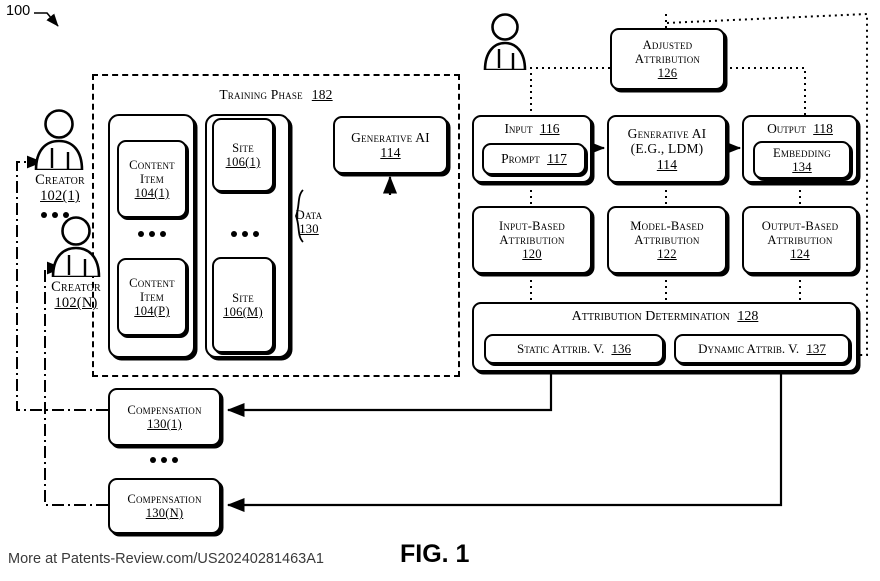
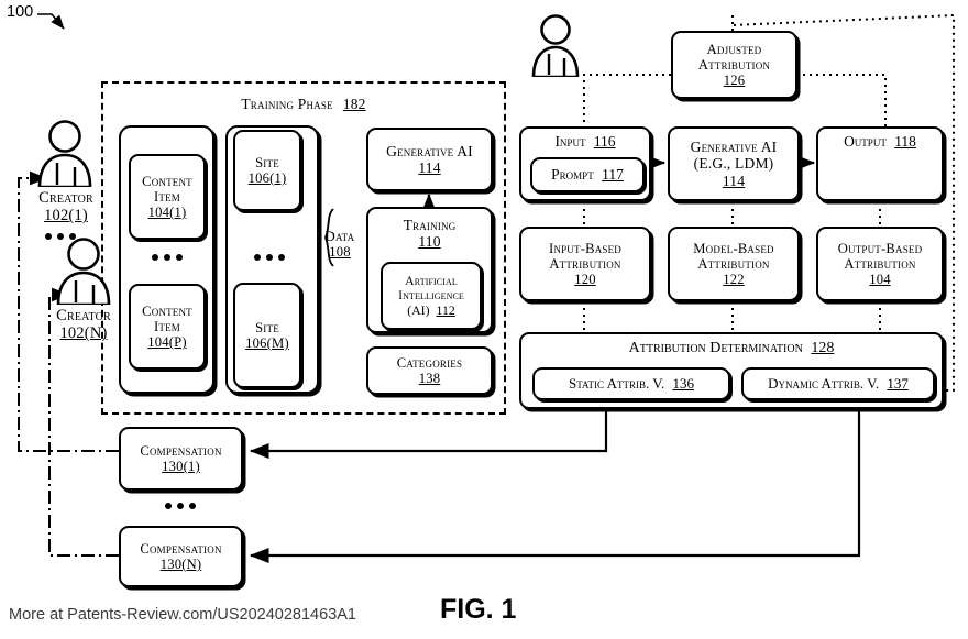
  100
  Creator
  102(1)
  Creator
  102(N)
  Training Phase 182
  Content
  Item
  104(1)
  Content
  Item
  104(P)
  Site
  106(1)
  Site
  106(M)
  Data
- 130
+ 108
  Generative AI
  114
+ Training
+ 110
+ Artificial
+ Intelligence
+ (AI) 112
+ Categories
+ 138
  Adjusted
  Attribution
  126
  Input 116
  Prompt 117
  Generative AI
  (E.G., LDM)
  114
  Output 118
- Embedding
- 134
  Input-Based
  Attribution
  120
  Model-Based
  Attribution
  122
  Output-Based
  Attribution
- 124
+ 104
  Attribution Determination 128
  Static Attrib. V. 136
  Dynamic Attrib. V. 137
  Compensation
  130(1)
  Compensation
  130(N)
  More at Patents-Review.com/US20240281463A1
  FIG. 1
